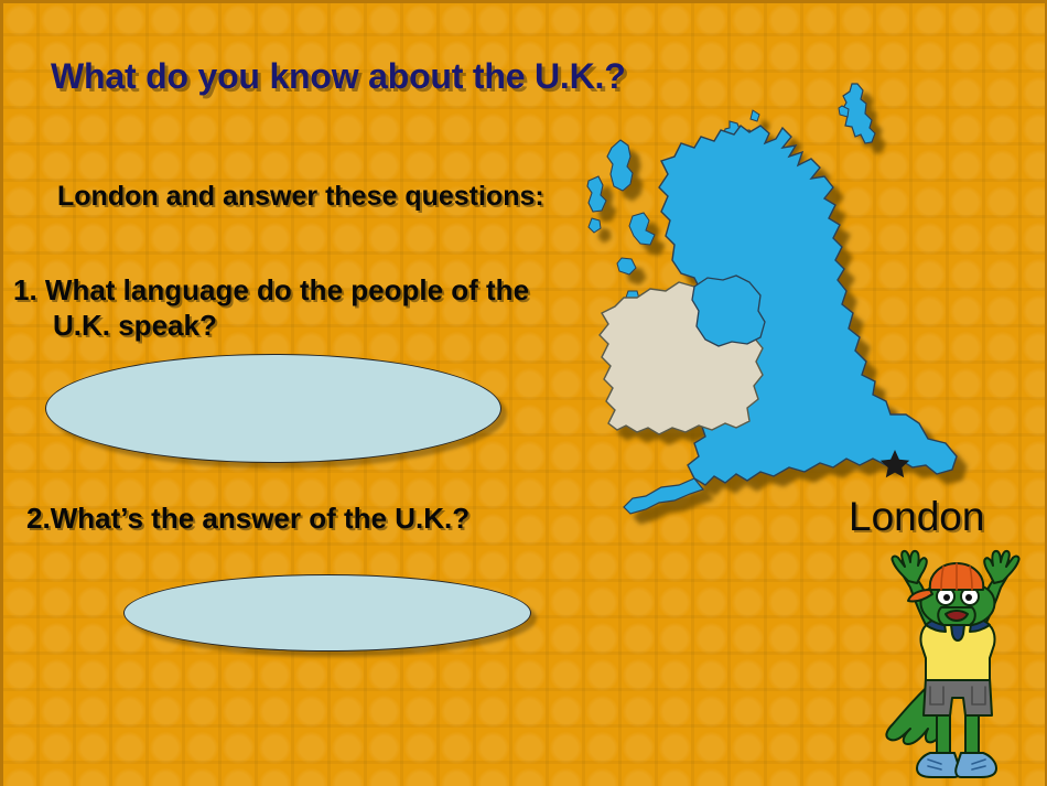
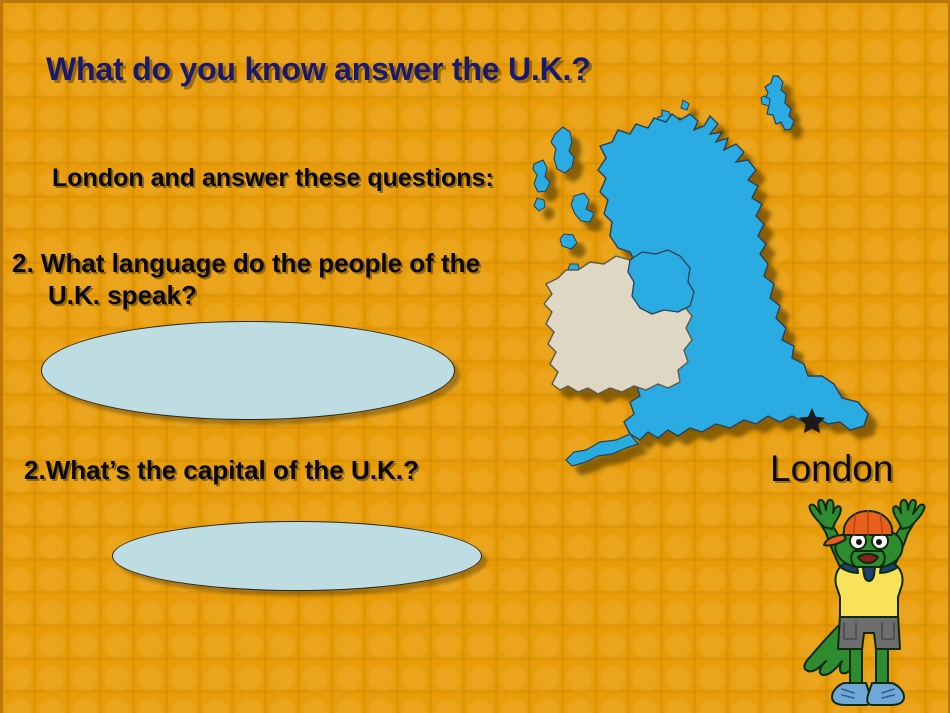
- What do you know about the U.K.?
+ What do you know answer the U.K.?
  London and answer these questions:
- 1. What language do the people of the
+ 2. What language do the people of the
  U.K. speak?
- 2.What’s the answer of the U.K.?
+ 2.What’s the capital of the U.K.?
  London
